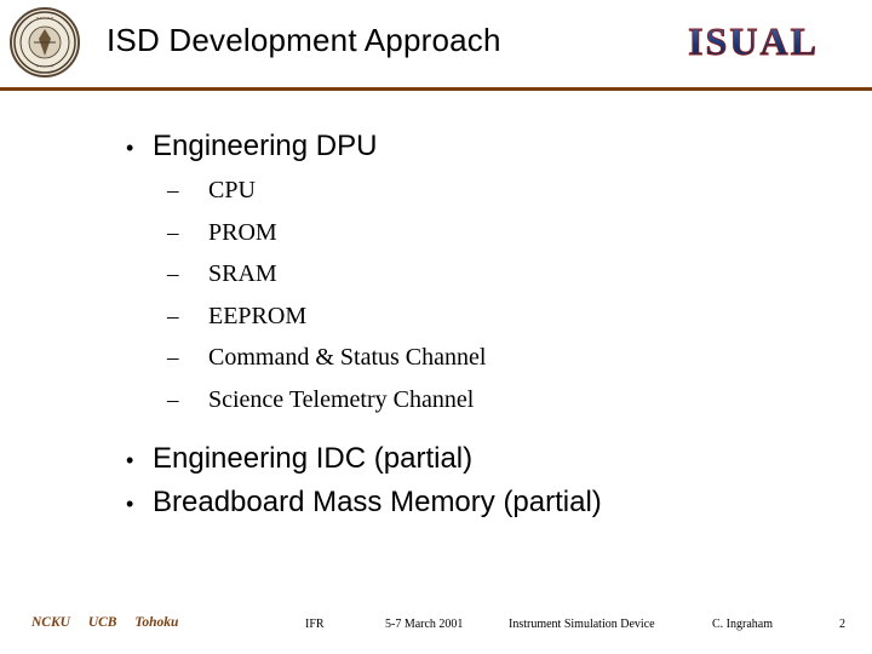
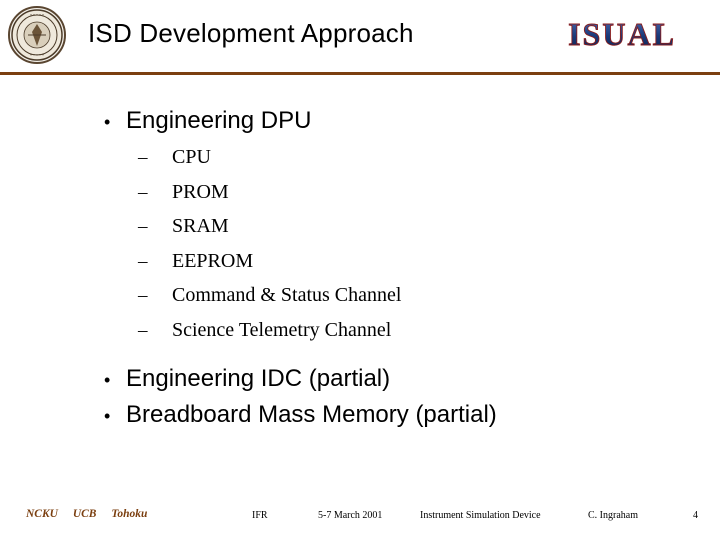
  ISD Development Approach
  ISUAL
  •
  Engineering DPU
  –
  CPU
  –
  PROM
  –
  SRAM
  –
  EEPROM
  –
  Command & Status Channel
  –
  Science Telemetry Channel
  •
  Engineering IDC (partial)
  •
  Breadboard Mass Memory (partial)
  NCKU UCB Tohoku
  IFR
  5-7 March 2001
  Instrument Simulation Device
  C. Ingraham
- 2
+ 4
